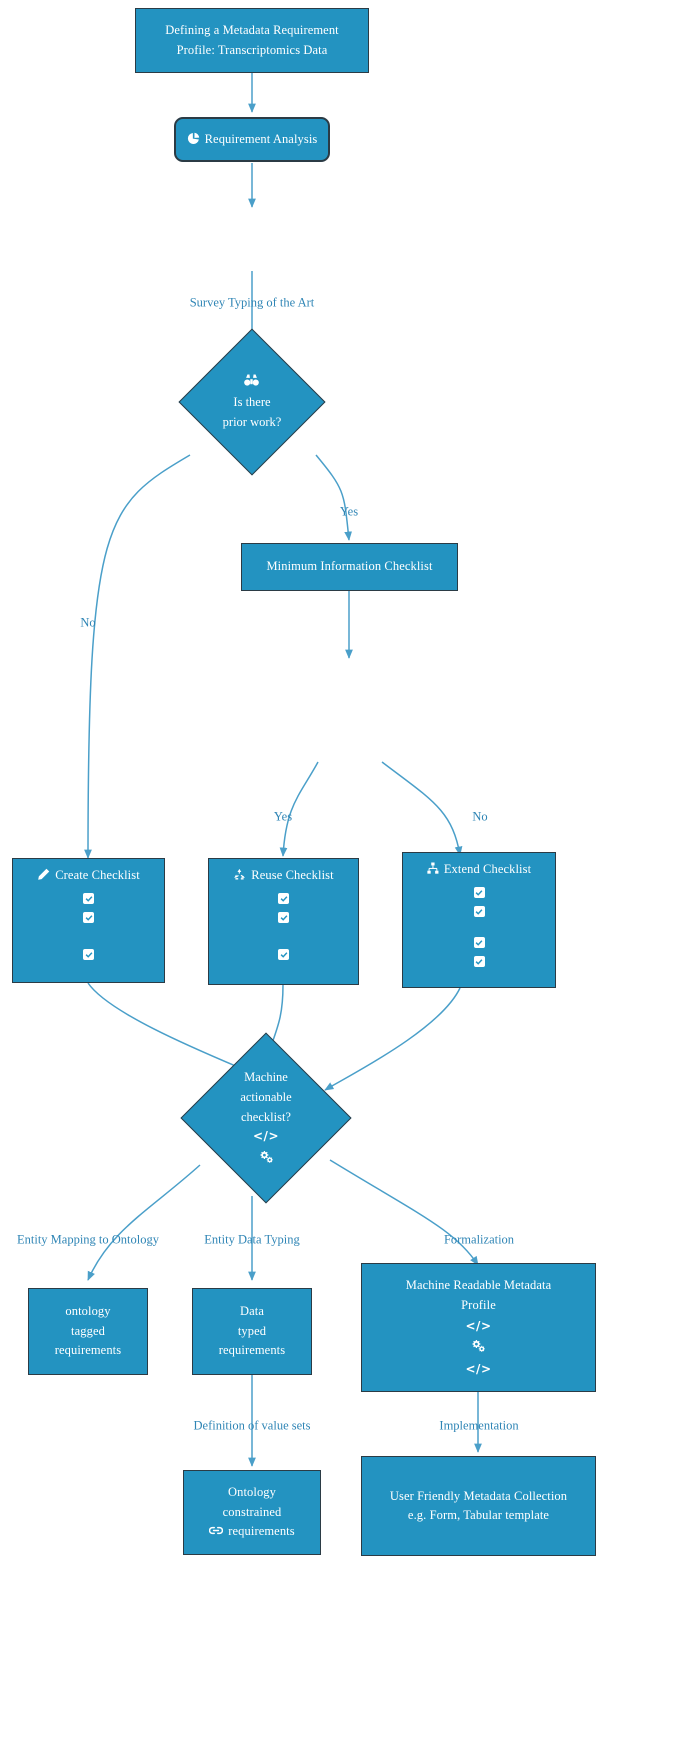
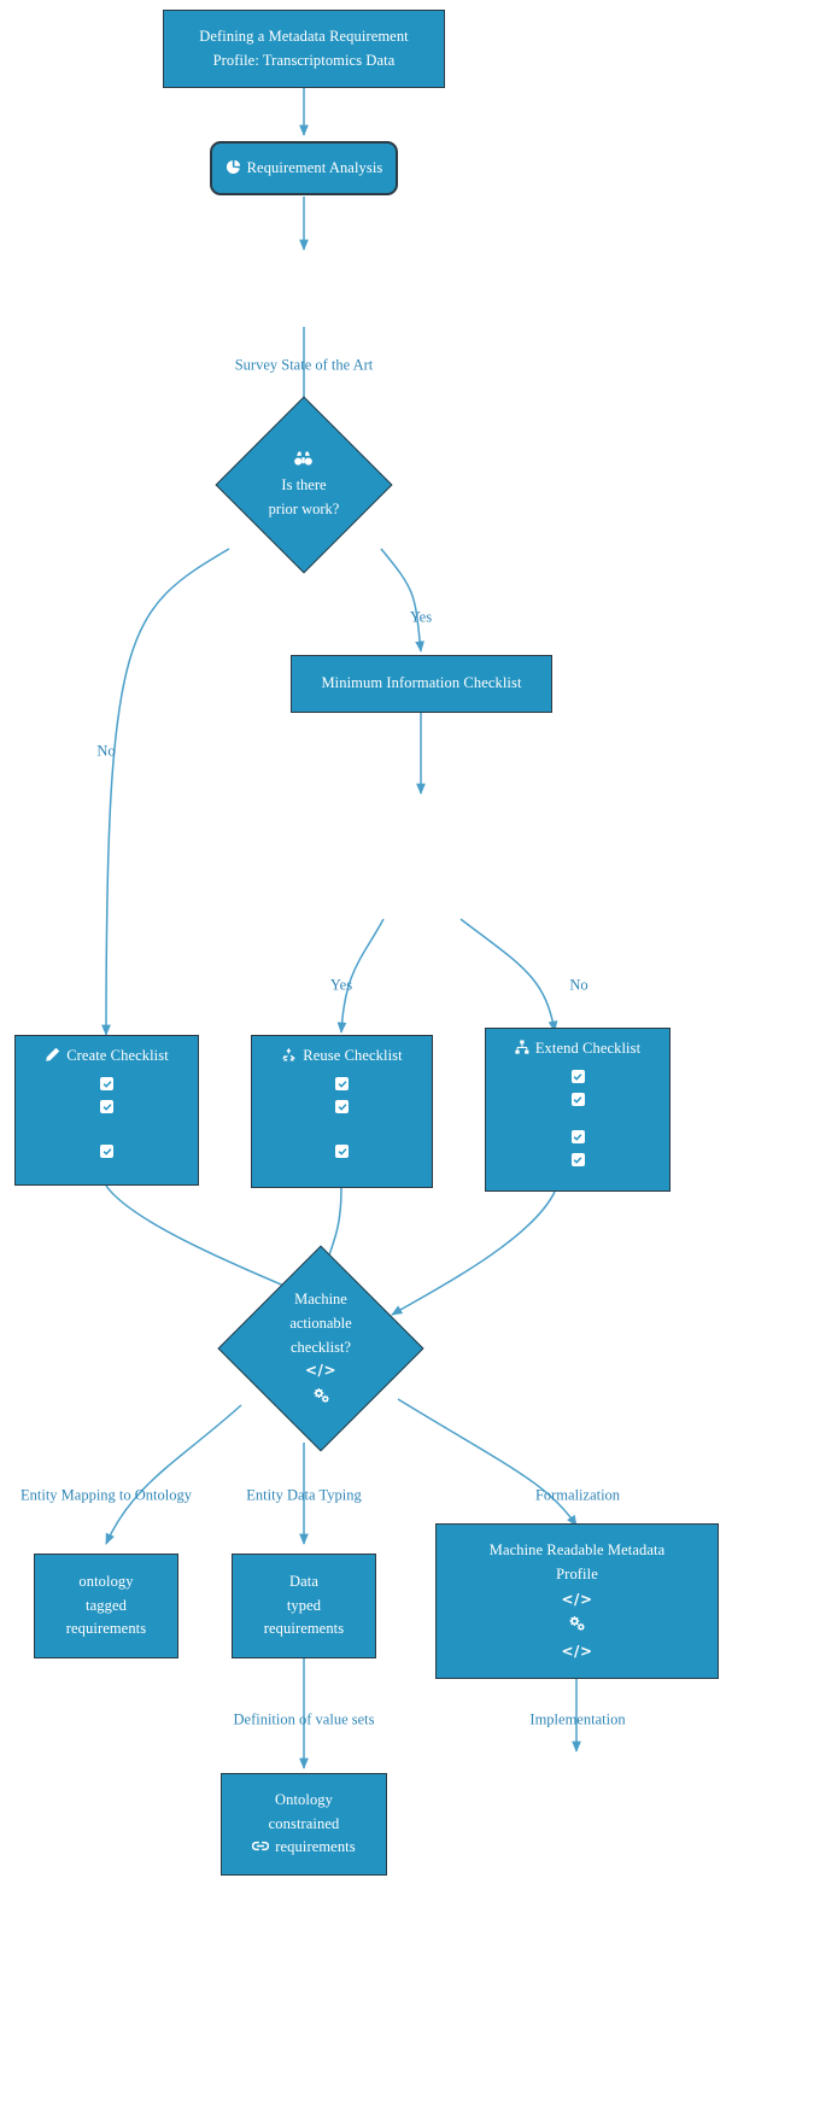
  Defining a Metadata Requirement
  Profile: Transcriptomics Data
  Requirement Analysis
- Survey Typing of the Art
+ Survey State of the Art
  Is there
  prior work?
  Yes
  No
  Minimum Information Checklist
  Yes
  No
  Create Checklist
  Reuse Checklist
  Extend Checklist
  Machine
  actionable
  checklist?
  </>
  Entity Mapping to Ontology
  Entity Data Typing
  Formalization
  ontology
  tagged
  requirements
  Data
  typed
  requirements
  Machine Readable Metadata
  Profile
  </>
  </>
  Definition of value sets
  Implementation
  Ontology
  constrained
  requirements
- User Friendly Metadata Collection
- e.g. Form, Tabular template
